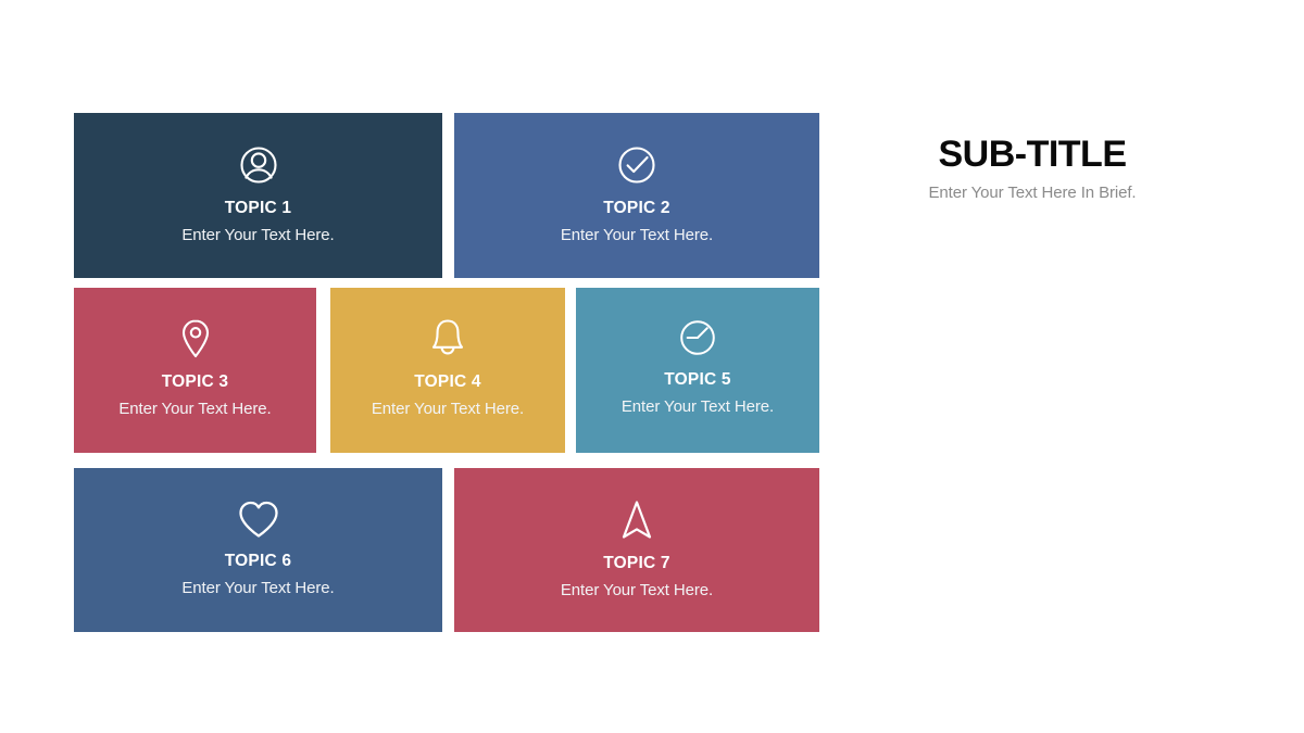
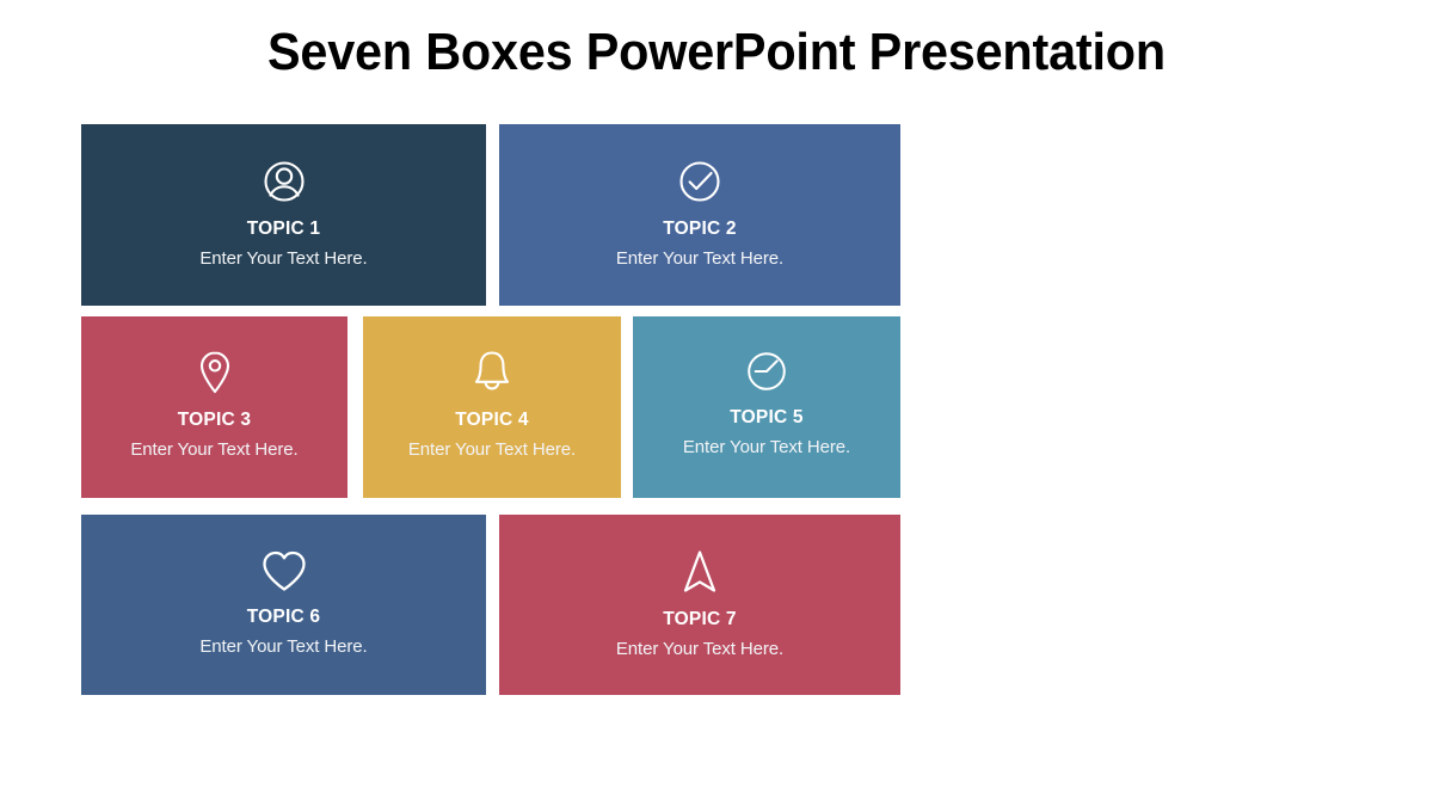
+ Seven Boxes PowerPoint Presentation
  TOPIC 1
  Enter Your Text Here.
  TOPIC 2
  Enter Your Text Here.
  TOPIC 3
  Enter Your Text Here.
  TOPIC 4
  Enter Your Text Here.
  TOPIC 5
  Enter Your Text Here.
  TOPIC 6
  Enter Your Text Here.
  TOPIC 7
  Enter Your Text Here.
- SUB-TITLE
- Enter Your Text Here In Brief.
